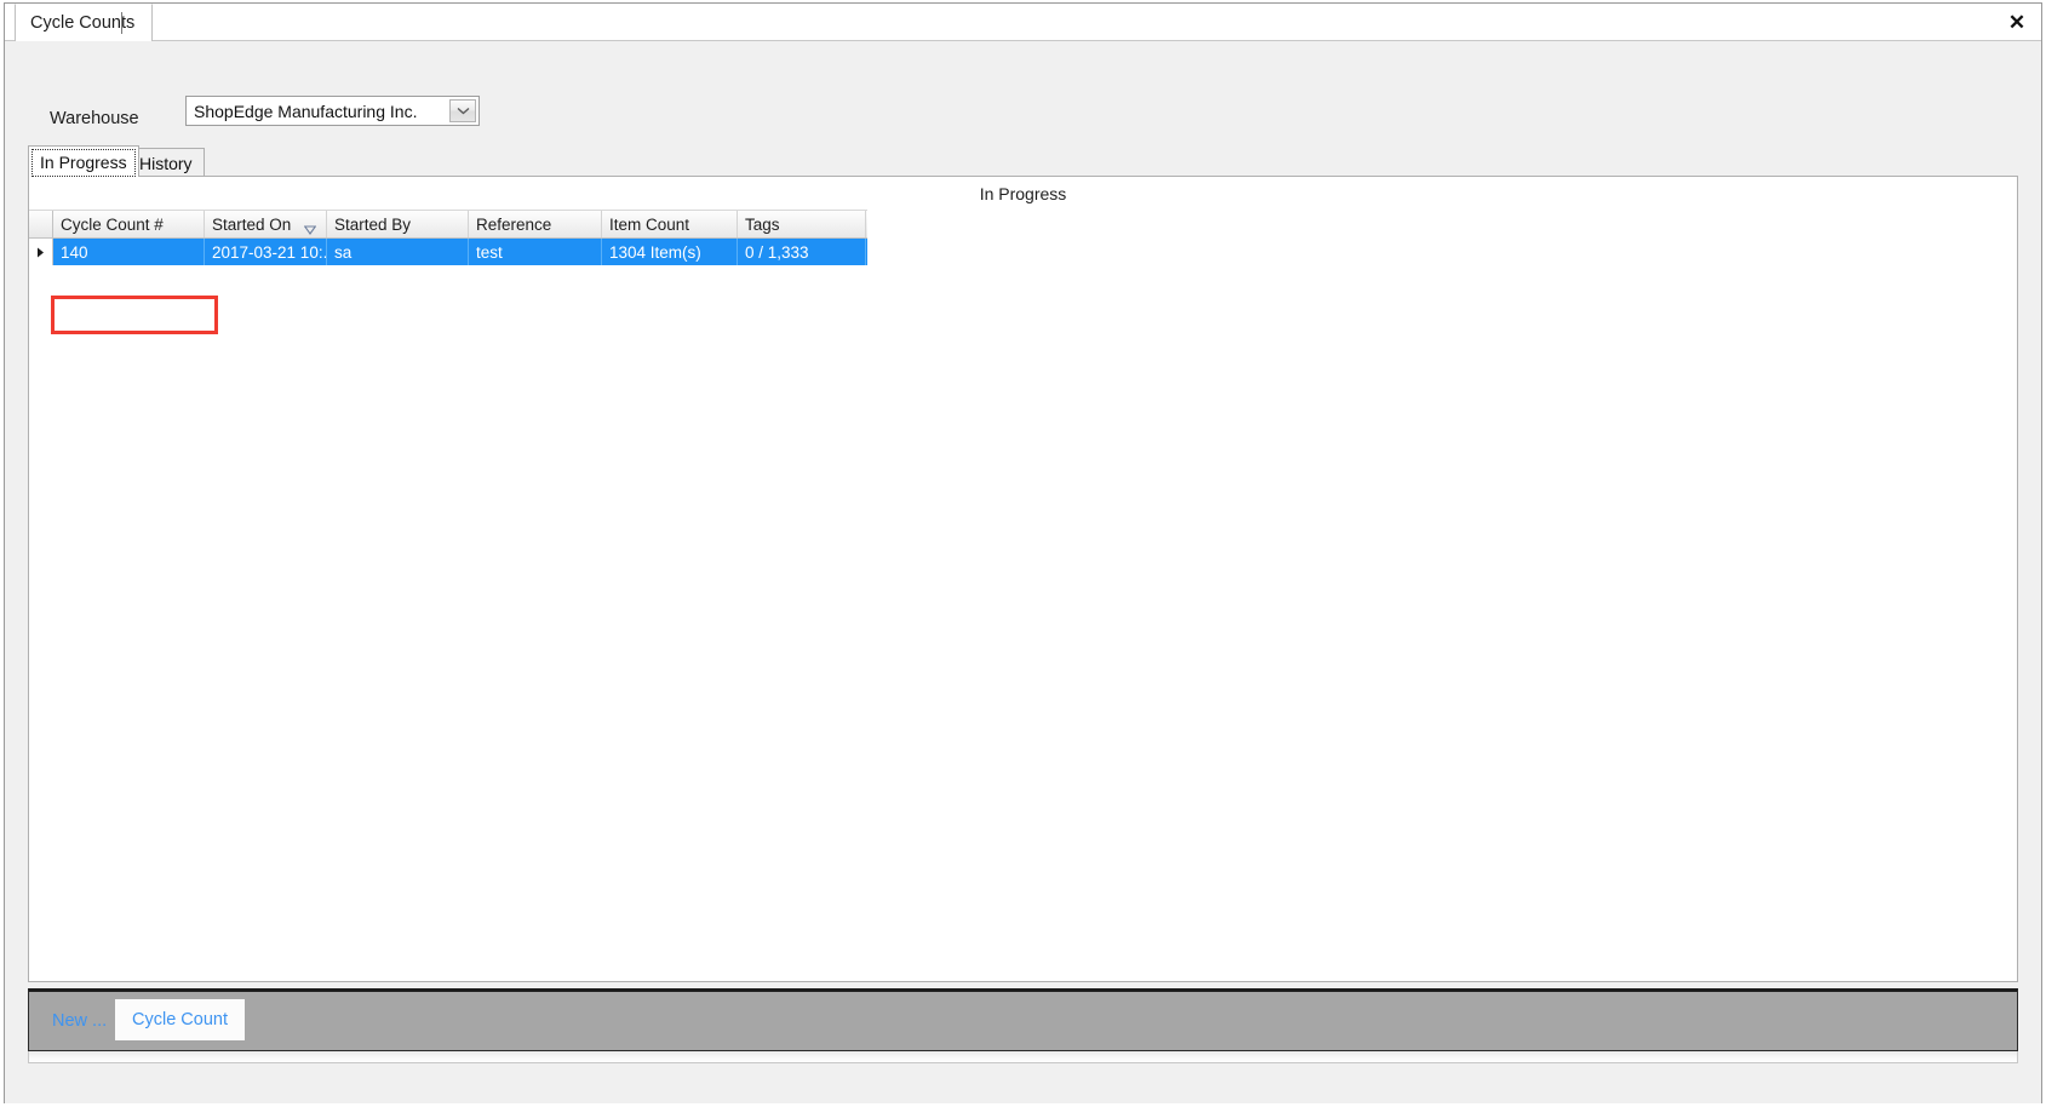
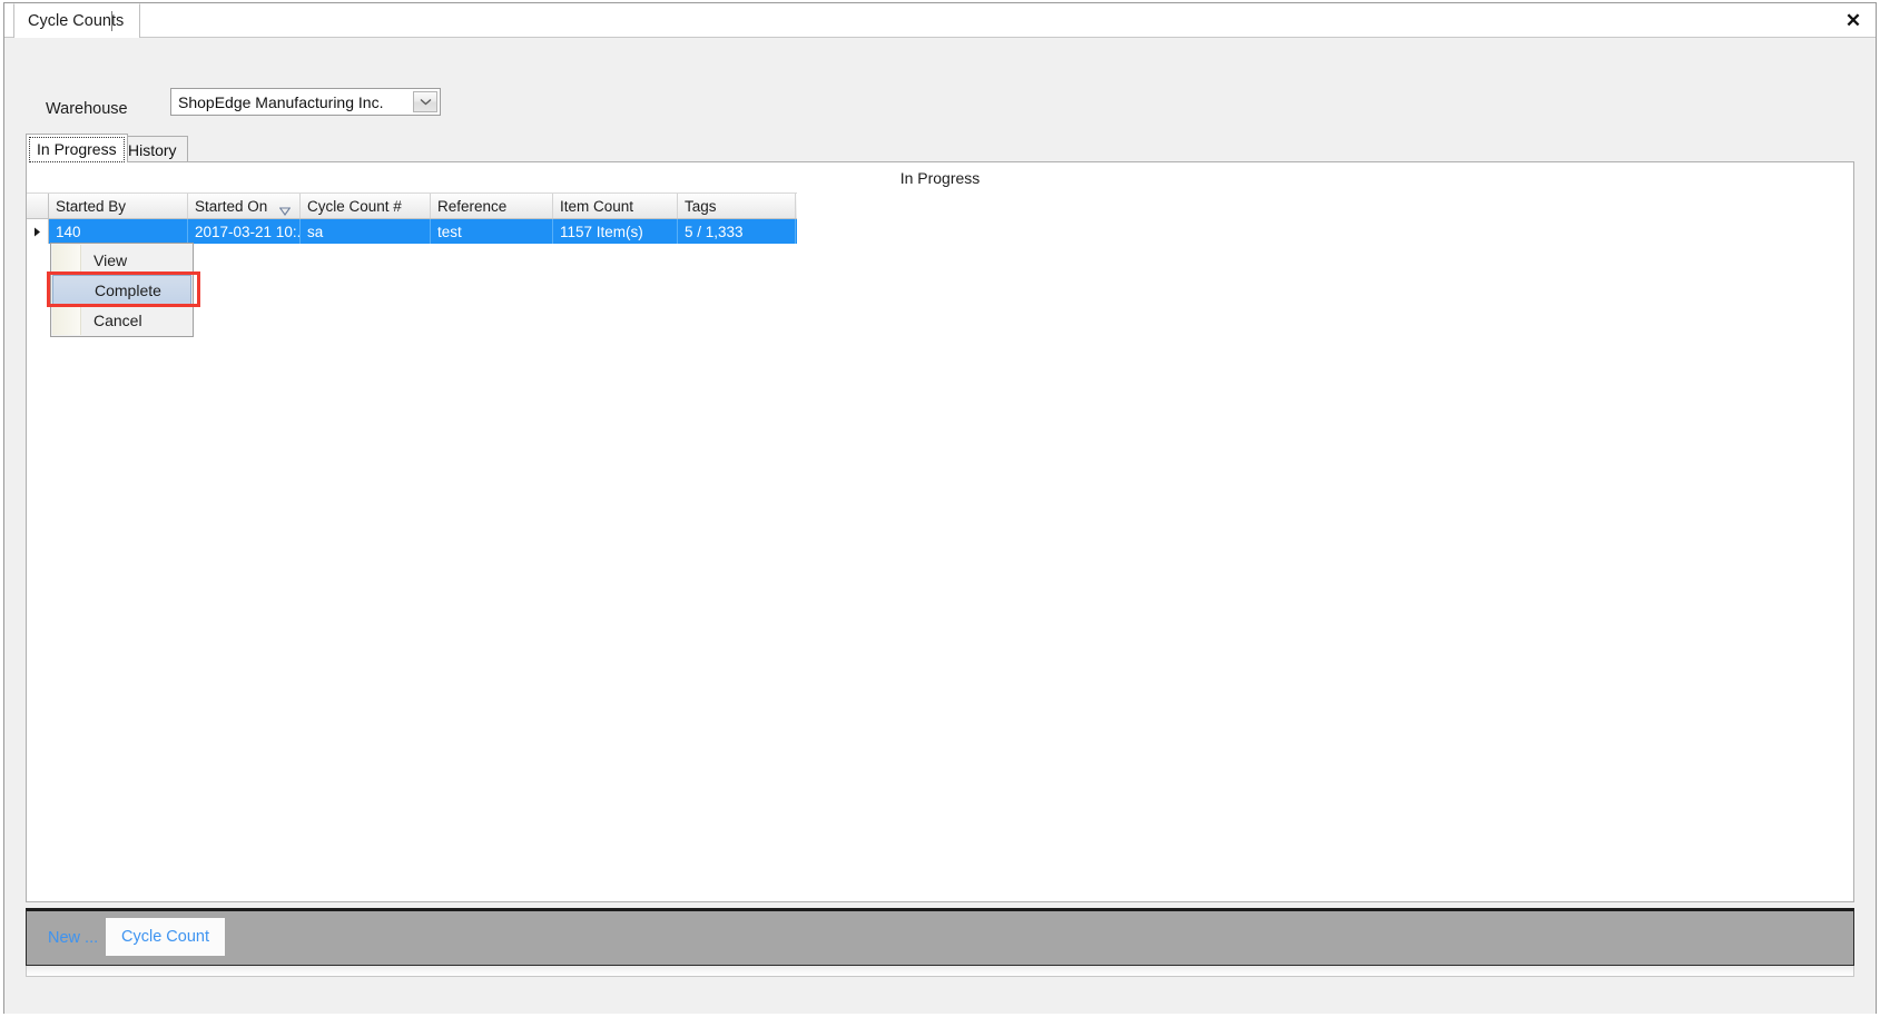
  Cycle Counts
  ✕
  Warehouse
  ShopEdge Manufacturing Inc.
  In Progress
  History
  In Progress
- Cycle Count #
+ Started By
  Started On
- Started By
+ Cycle Count #
  Reference
  Item Count
  Tags
  140
  2017-03-21 10:.
  sa
  test
- 1304 Item(s)
+ 1157 Item(s)
- 0 / 1,333
+ 5 / 1,333
+ View
+ Complete
+ Cancel
  New ...
  Cycle Count
